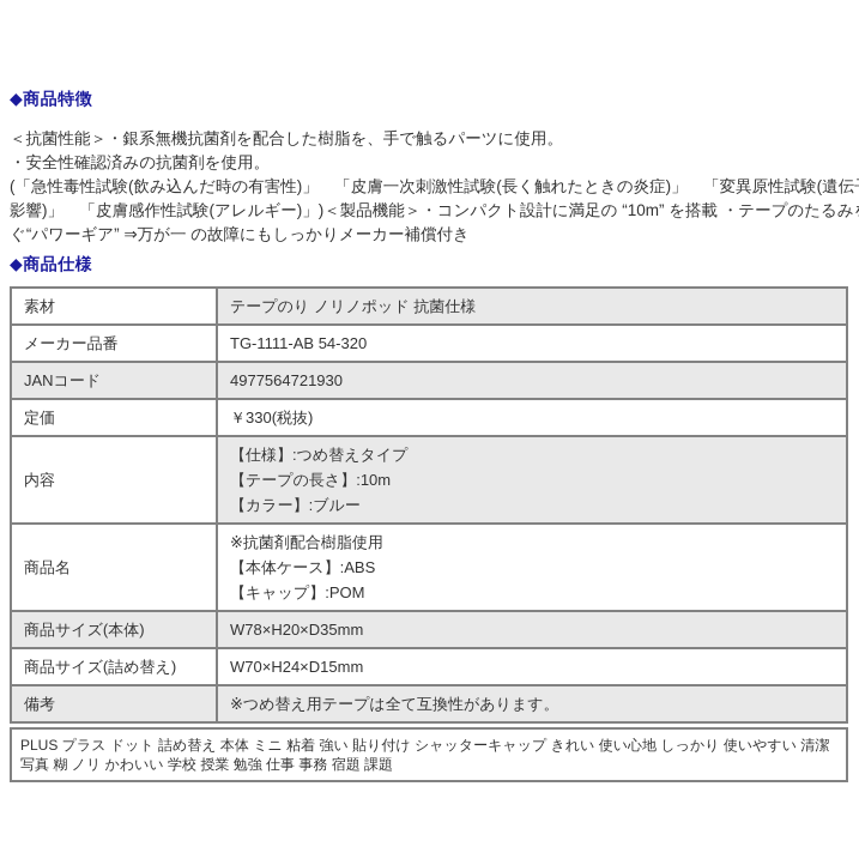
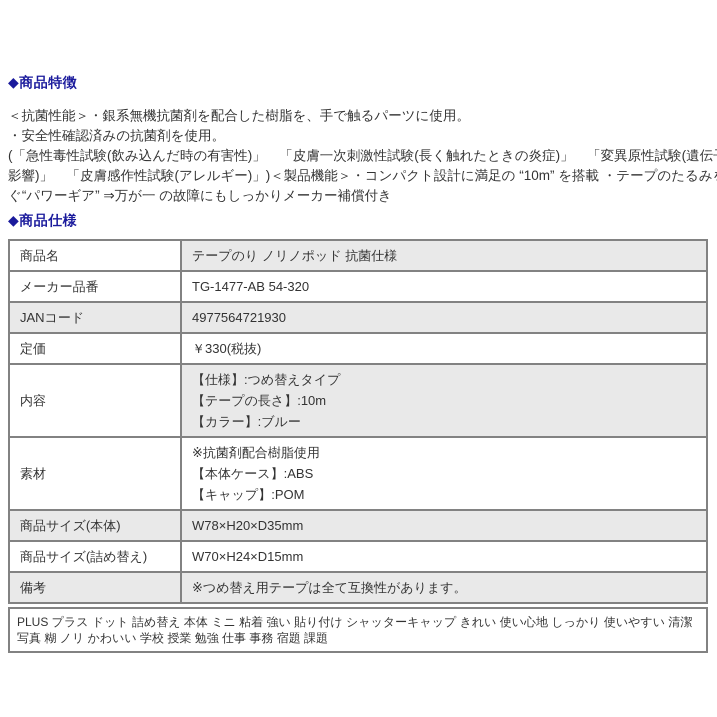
  ◆商品特徴
  ＜抗菌性能＞・銀系無機抗菌剤を配合した樹脂を、手で触るパーツに使用。
  ・安全性確認済みの抗菌剤を使用。
  (「急性毒性試験(飲み込んだ時の有害性)」 「皮膚一次刺激性試験(長く触れたときの炎症)」 「変異原性試験(遺伝
  影響)」 「皮膚感作性試験(アレルギー)」)＜製品機能＞・コンパクト設計に満足の “10m” を搭載 ・テープのたるみ
  ぐ“パワーギア” ⇒万が一 の故障にもしっかりメーカー補償付き
  ◆商品仕様
- 素材	テープのり ノリノポッド 抗菌仕様
+ 商品名	テープのり ノリノポッド 抗菌仕様
- メーカー品番	TG-1111-AB 54-320
+ メーカー品番	TG-1477-AB 54-320
  JANコード	4977564721930
  定価	￥330(税抜)
  内容	【仕様】:つめ替えタイプ 【テープの長さ】:10m 【カラー】:ブルー
- 商品名	※抗菌剤配合樹脂使用 【本体ケース】:ABS 【キャップ】:POM
+ 素材	※抗菌剤配合樹脂使用 【本体ケース】:ABS 【キャップ】:POM
  商品サイズ(本体)	W78×H20×D35mm
  商品サイズ(詰め替え)	W70×H24×D15mm
  備考	※つめ替え用テープは全て互換性があります。
  PLUS プラス ドット 詰め替え 本体 ミニ 粘着 強い 貼り付け シャッターキャップ きれい 使い心地 しっかり 使いやすい 清潔 写真 糊 ノリ かわいい 学校 授業 勉強 仕事 事務 宿題 課題
